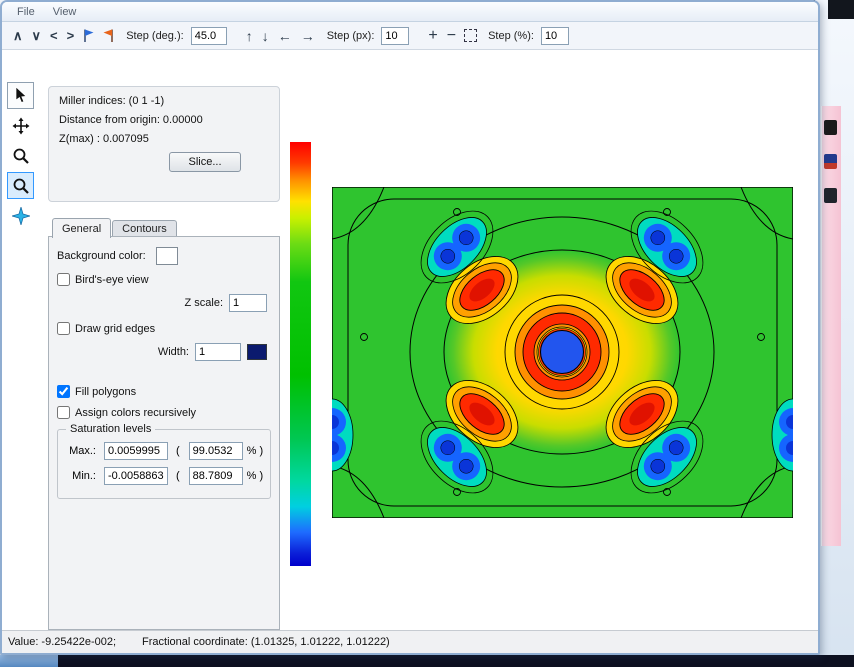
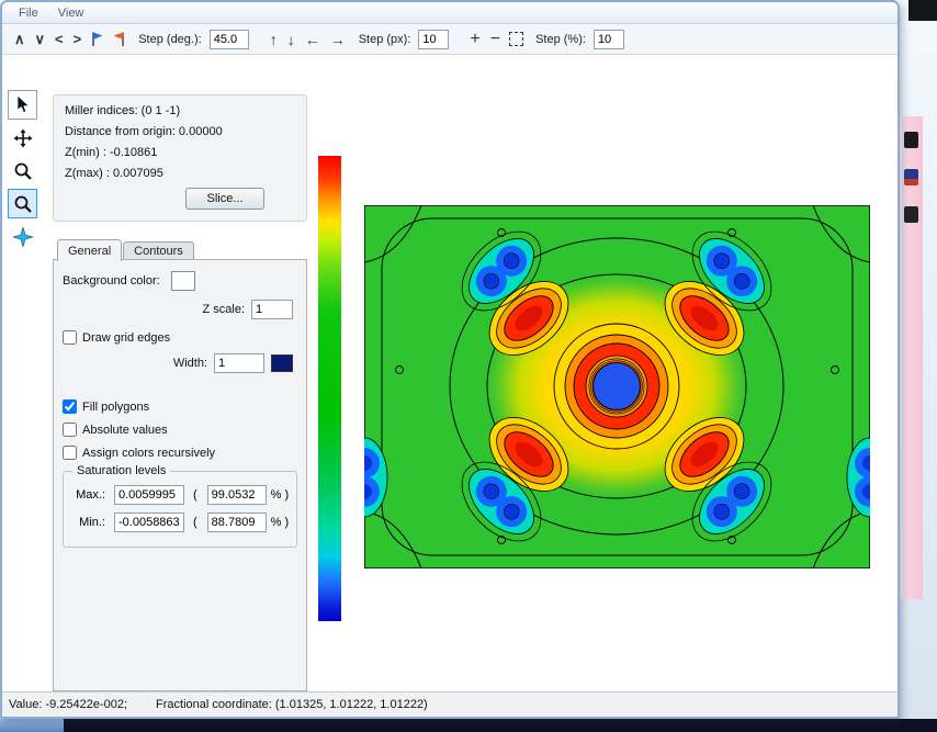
  File
  View
  ∧
  ∨
  <
  >
  Step (deg.):
  45.0
  ↑
  ↓
  ←
  →
  Step (px):
  10
  +
  −
  Step (%):
  10
  Miller indices: (0 1 -1)
  Distance from origin: 0.00000
+ Z(min) : -0.10861
  Z(max) : 0.007095
  Slice...
  General
  Contours
  Background color:
- Bird's-eye view
  Z scale:
  1
  Draw grid edges
  Width:
  1
  Fill polygons
+ Absolute values
  Assign colors recursively
  Saturation levels
  Max.:
  0.0059995
  (
  99.0532
  % )
  Min.:
  -0.0058863
  (
  88.7809
  % )
  Value: -9.25422e-002;
  Fractional coordinate: (1.01325, 1.01222, 1.01222)
